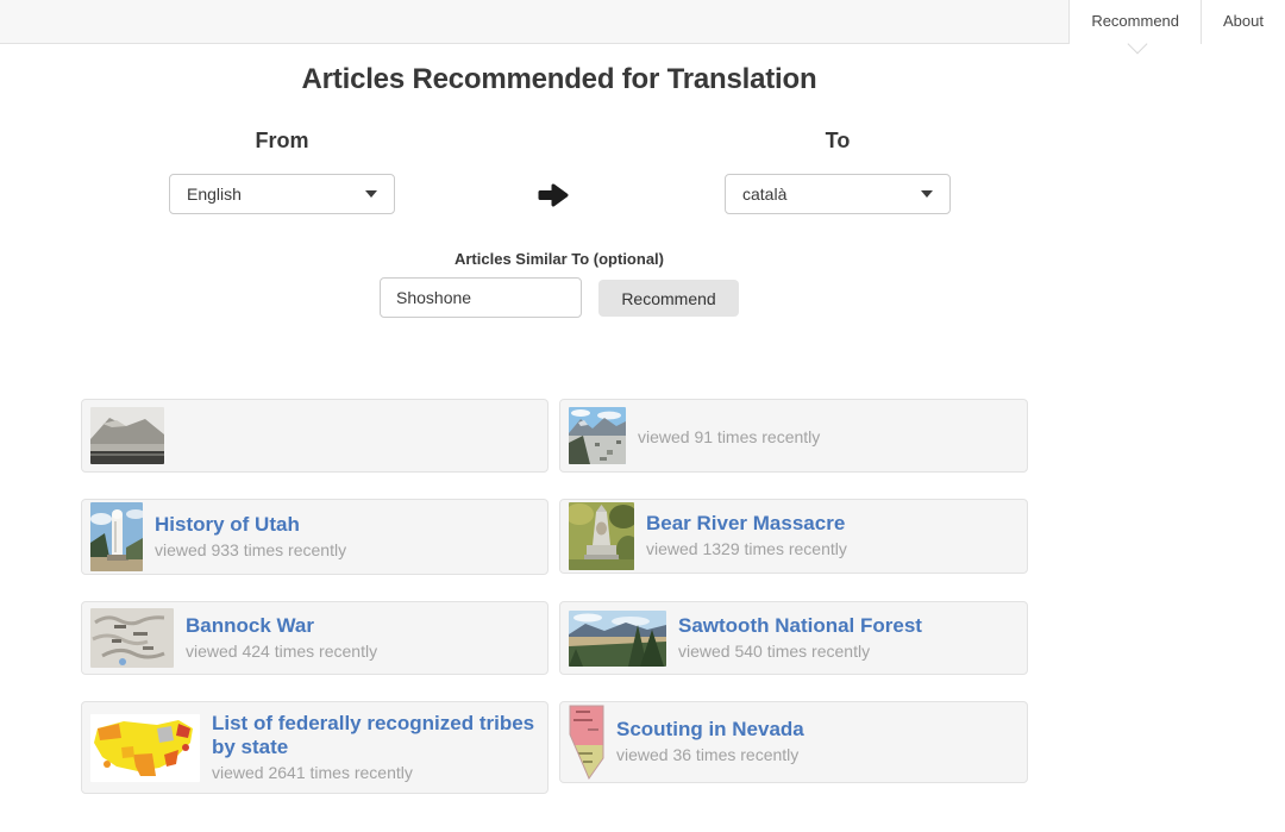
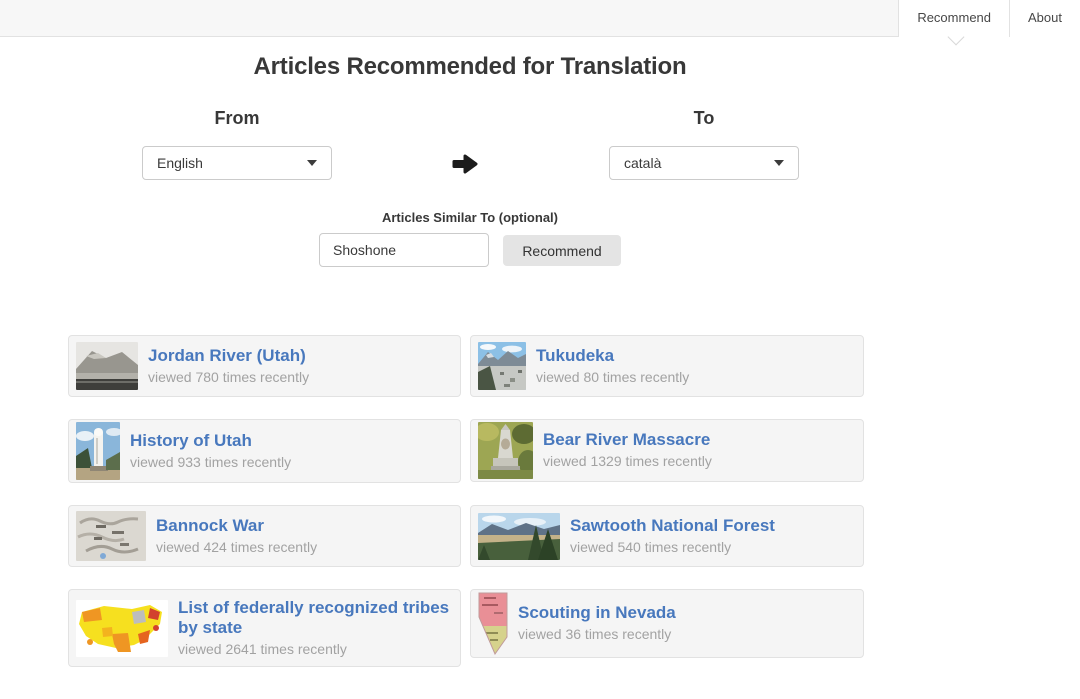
  Recommend
  About
  Articles Recommended for Translation
  From
  To
  English
  català
  Articles Similar To (optional)
  Shoshone
  Recommend
+ Jordan River (Utah)
+ viewed 780 times recently
+ Tukudeka
- viewed 91 times recently
+ viewed 80 times recently
  History of Utah
  viewed 933 times recently
  Bear River Massacre
  viewed 1329 times recently
  Bannock War
  viewed 424 times recently
  Sawtooth National Forest
  viewed 540 times recently
  List of federally recognized tribes by state
  viewed 2641 times recently
  Scouting in Nevada
  viewed 36 times recently
